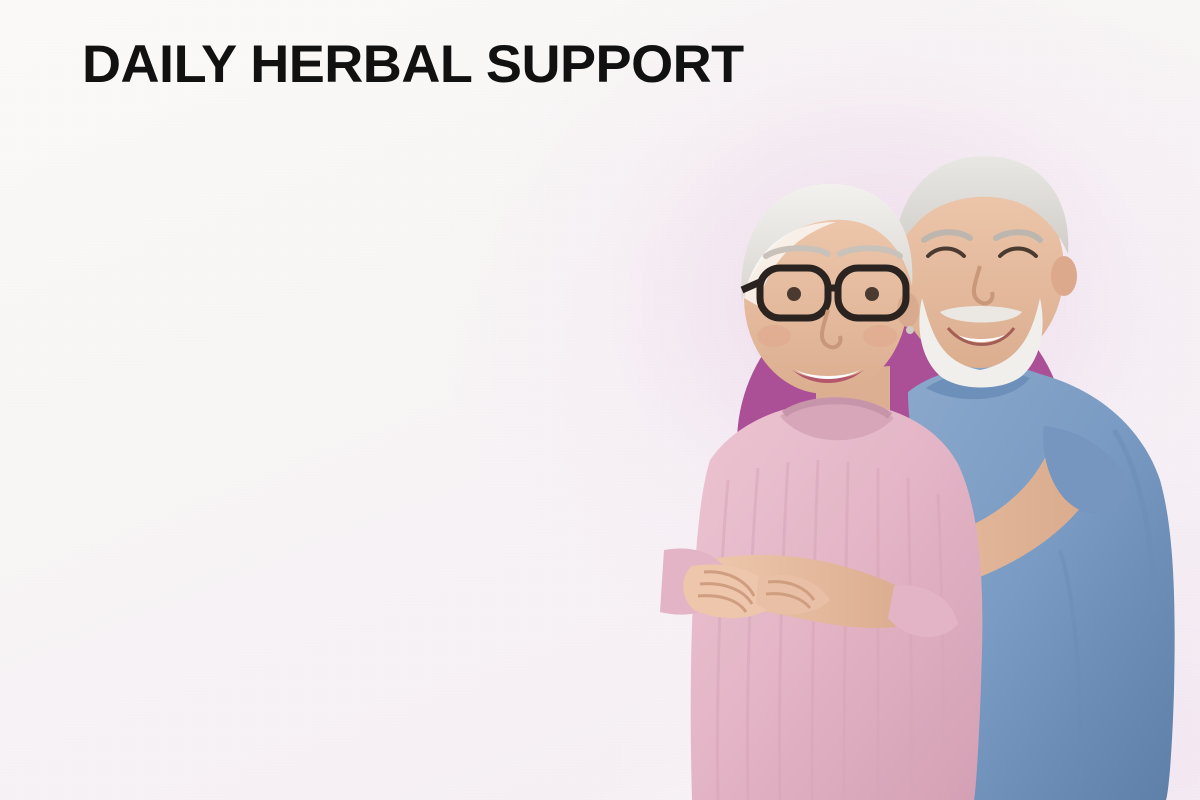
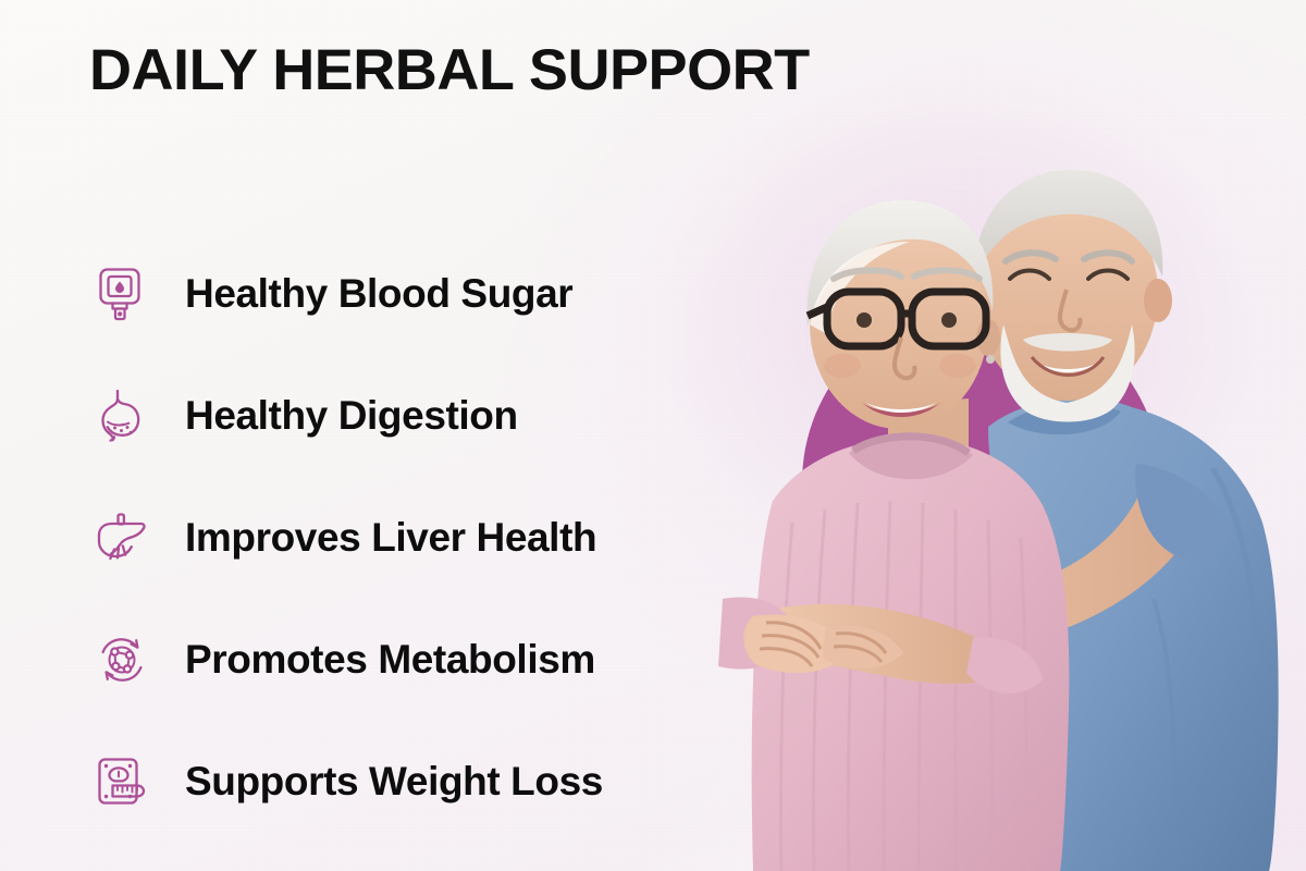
  DAILY HERBAL SUPPORT
+ Healthy Blood Sugar
+ Healthy Digestion
+ Improves Liver Health
+ Promotes Metabolism
+ Supports Weight Loss
